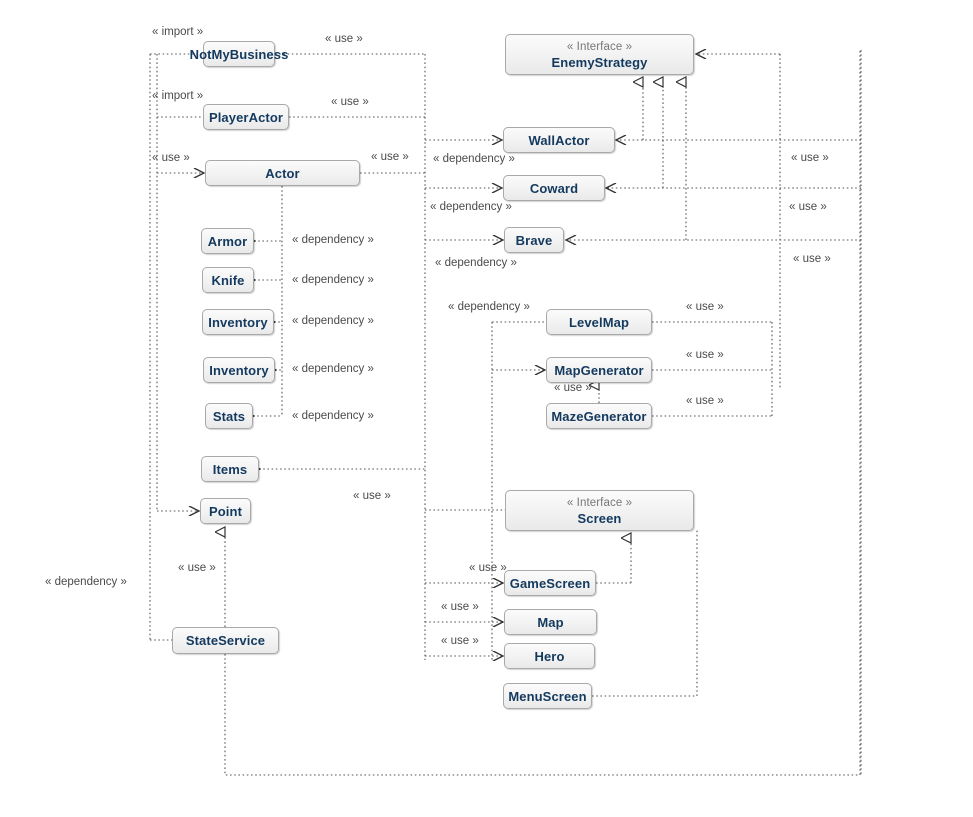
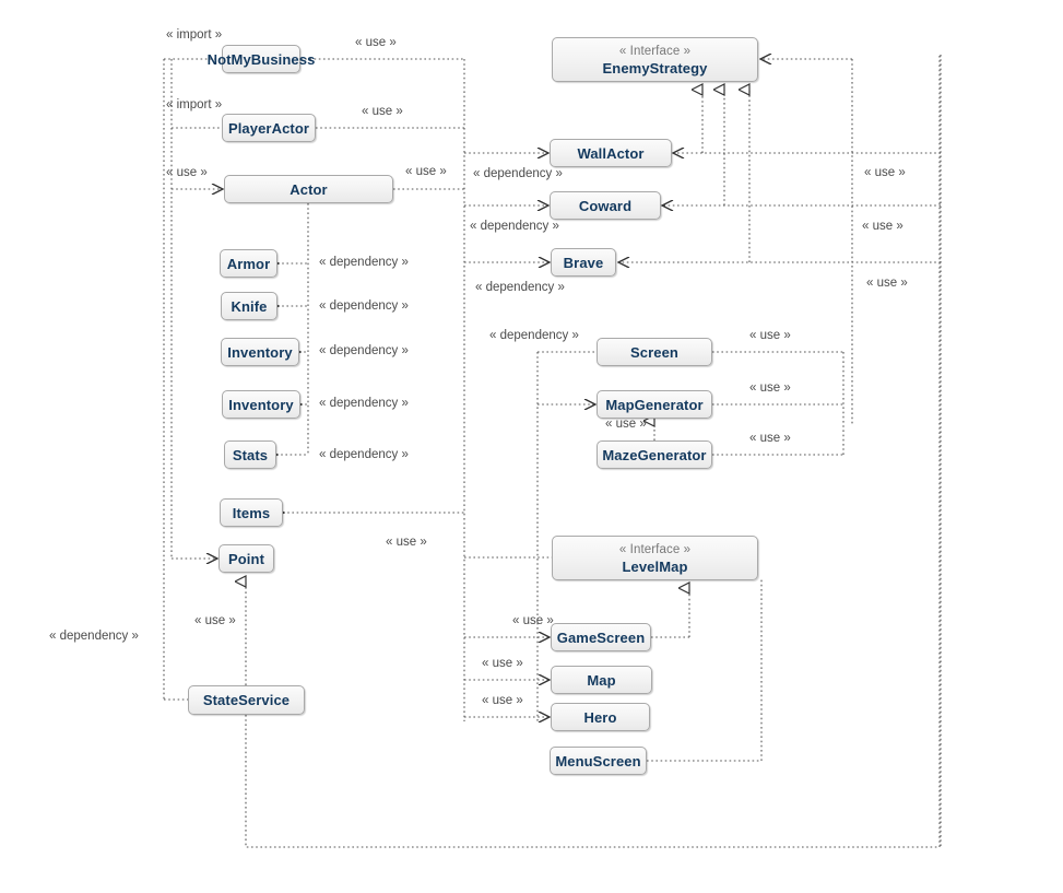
  NotMyBusiness
  PlayerActor
  Actor
  Armor
  Knife
  Inventory
  Inventory
  Stats
  Items
  Point
  StateService
  « Interface »
  EnemyStrategy
  WallActor
  Coward
  Brave
- LevelMap
+ Screen
  MapGenerator
  MazeGenerator
  « Interface »
- Screen
+ LevelMap
  GameScreen
  Map
  Hero
  MenuScreen
  « import »
  « use »
  « import »
  « use »
  « use »
  « use »
  « dependency »
  « dependency »
  « dependency »
  « dependency »
  « dependency »
  « dependency »
  « dependency »
  « dependency »
  « dependency »
  « use »
  « use »
  « use »
  « use »
  « use »
  « use »
  « use »
  « use »
  « use »
  « use »
  « use »
  « use »
  « dependency »
